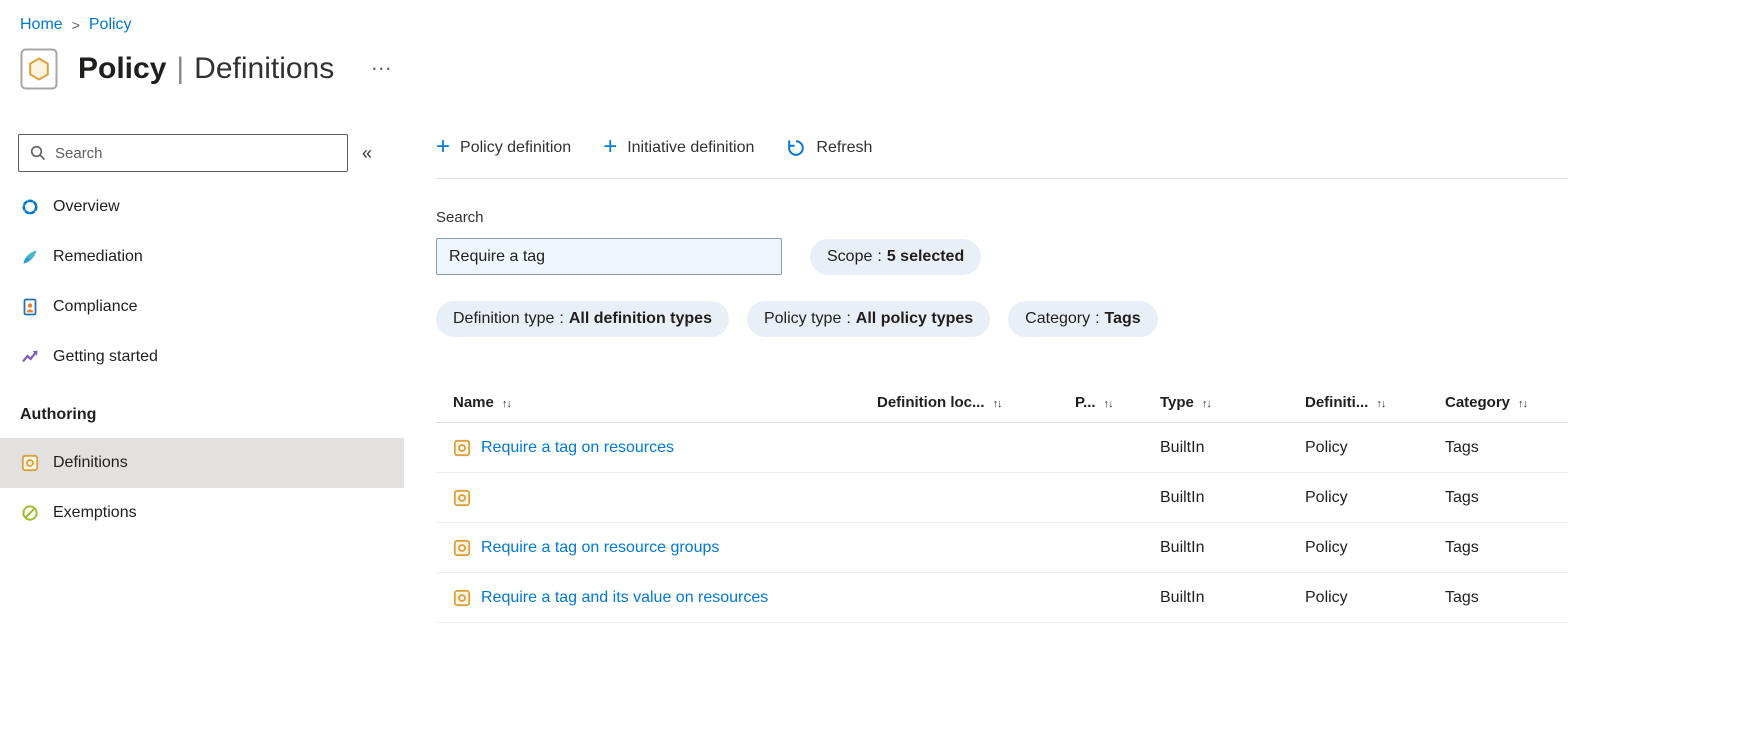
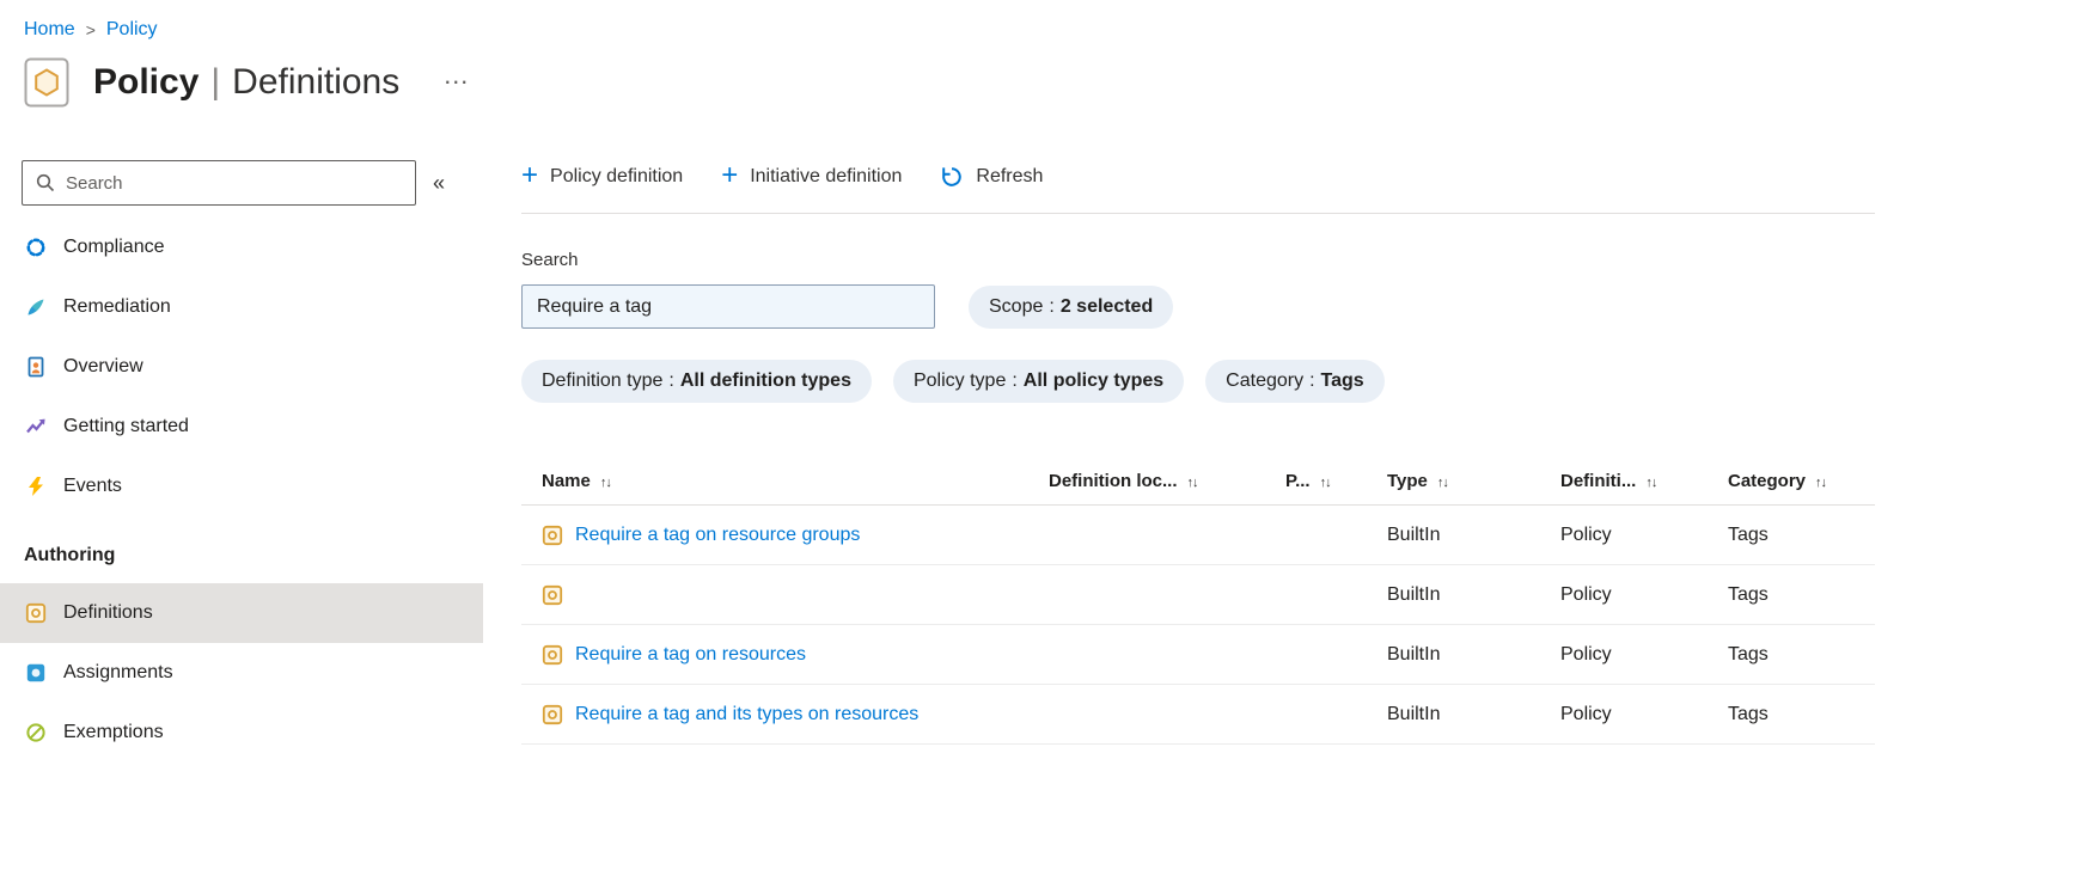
  Home
  >
  Policy
  Policy | Definitions
  …
  Search
  «
- Overview
+ Compliance
  Remediation
- Compliance
+ Overview
  Getting started
+ Events
  Authoring
  Definitions
+ Assignments
  Exemptions
  +
  Policy definition
  +
  Initiative definition
  Refresh
  Search
  Require a tag
  Scope
  :
- 5 selected
+ 2 selected
  Definition type
  :
  All definition types
  Policy type
  :
  All policy types
  Category
  :
  Tags
  Name
  ↑↓
  Definition loc...
  ↑↓
  P...
  ↑↓
  Type
  ↑↓
  Definiti...
  ↑↓
  Category
  ↑↓
- Require a tag on resources
+ Require a tag on resource groups
  BuiltIn
  Policy
  Tags
  BuiltIn
  Policy
  Tags
- Require a tag on resource groups
+ Require a tag on resources
  BuiltIn
  Policy
  Tags
- Require a tag and its value on resources
+ Require a tag and its types on resources
  BuiltIn
  Policy
  Tags
